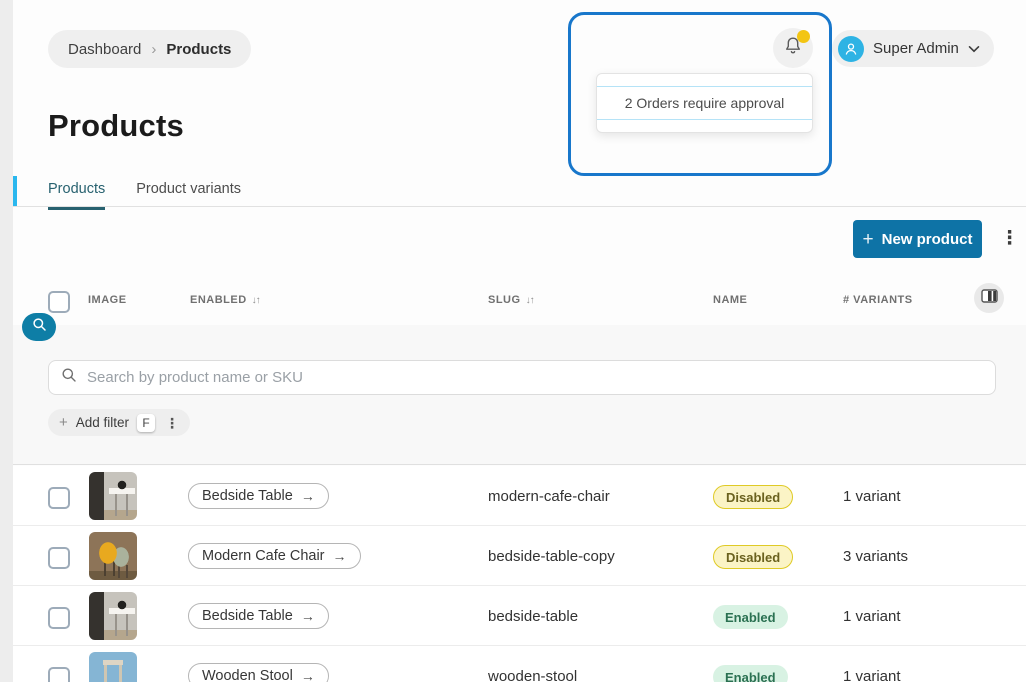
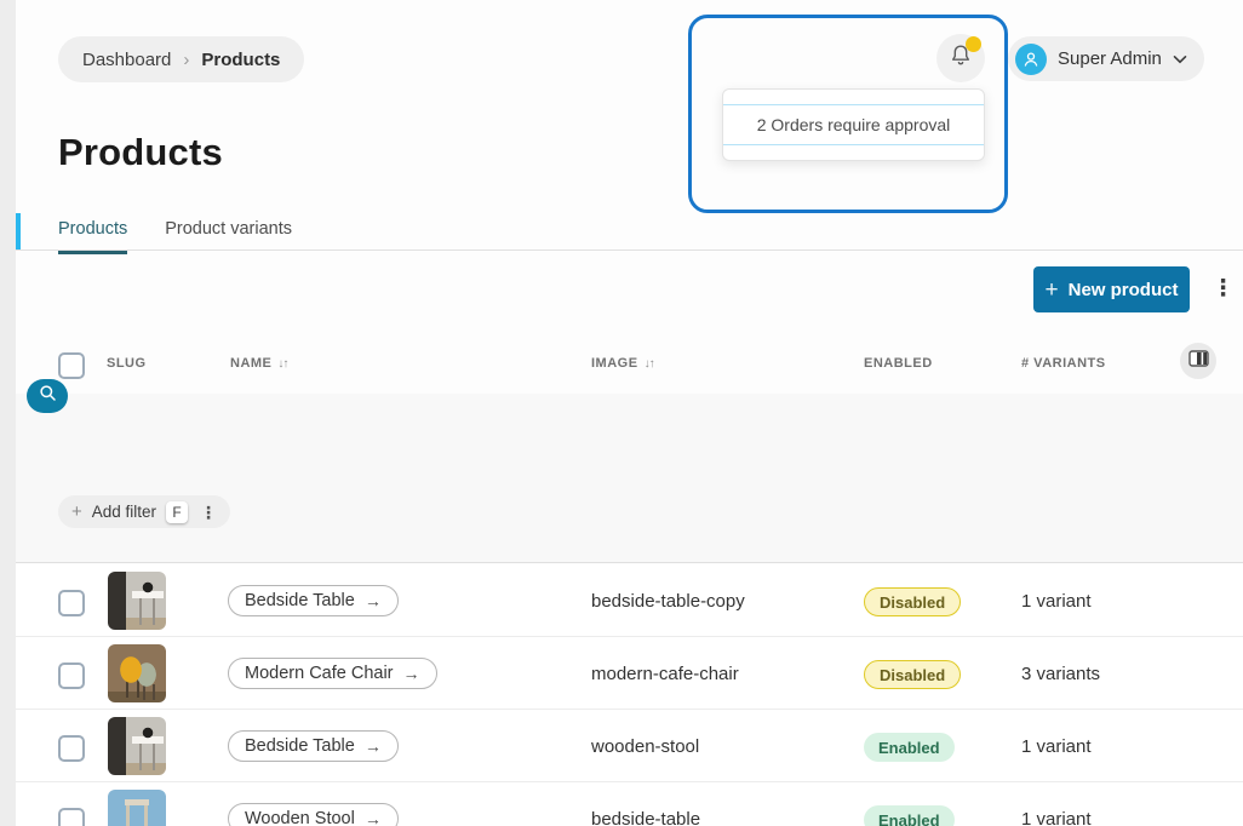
  Dashboard
  ›
  Products
  Super Admin
  2 Orders require approval
  Products
  Products
  Product variants
  +
  New product
  ⋮
- IMAGE
+ SLUG
- ENABLED
+ NAME
  ↓↑
- SLUG
+ IMAGE
  ↓↑
- NAME
+ ENABLED
  # VARIANTS
- Search by product name or SKU
  +
  Add filter
  F
  ⋮
  Bedside Table
  →
- modern-cafe-chair
+ bedside-table-copy
  Disabled
  1 variant
  Modern Cafe Chair
  →
- bedside-table-copy
+ modern-cafe-chair
  Disabled
  3 variants
  Bedside Table
  →
- bedside-table
+ wooden-stool
  Enabled
  1 variant
  Wooden Stool
  →
- wooden-stool
+ bedside-table
  Enabled
  1 variant
